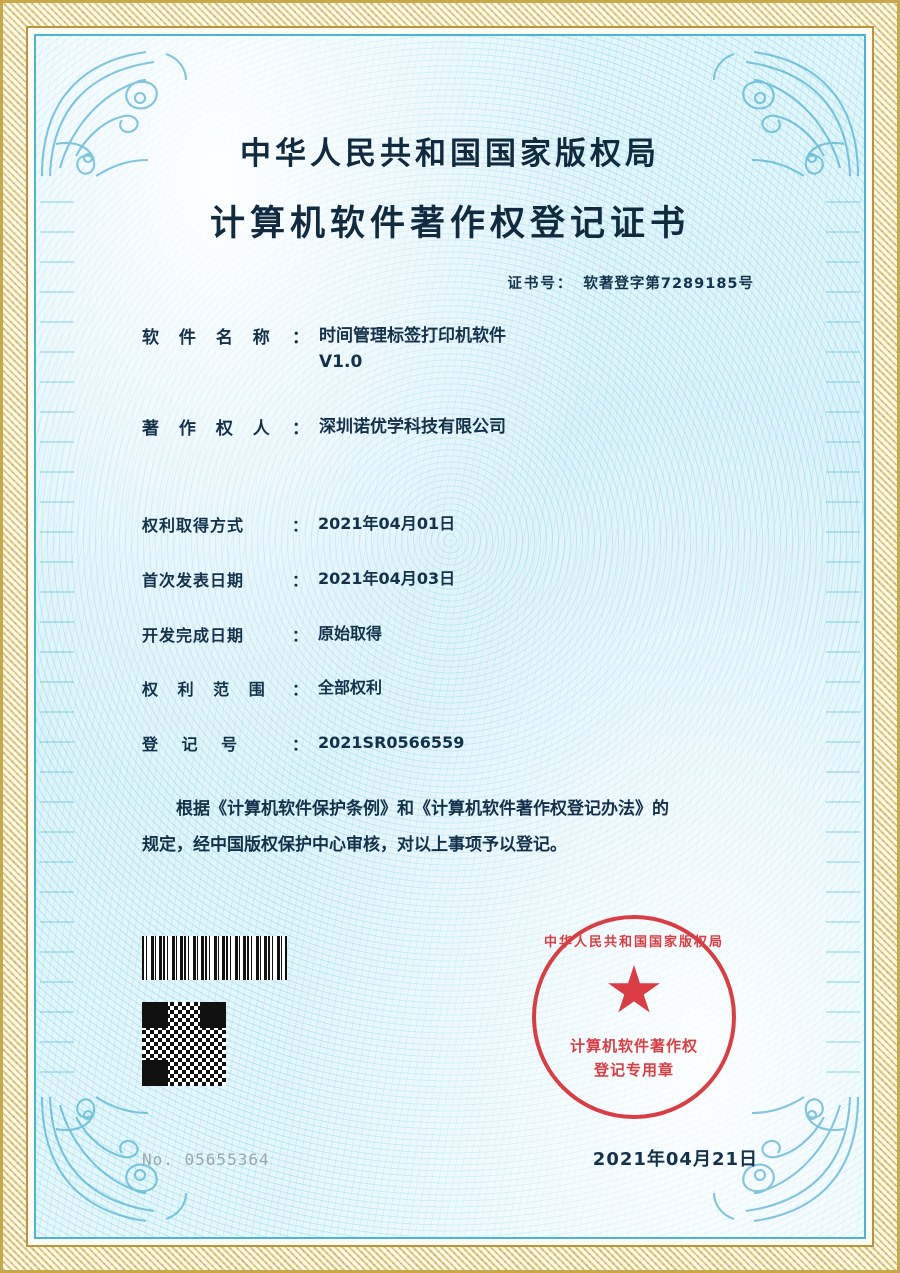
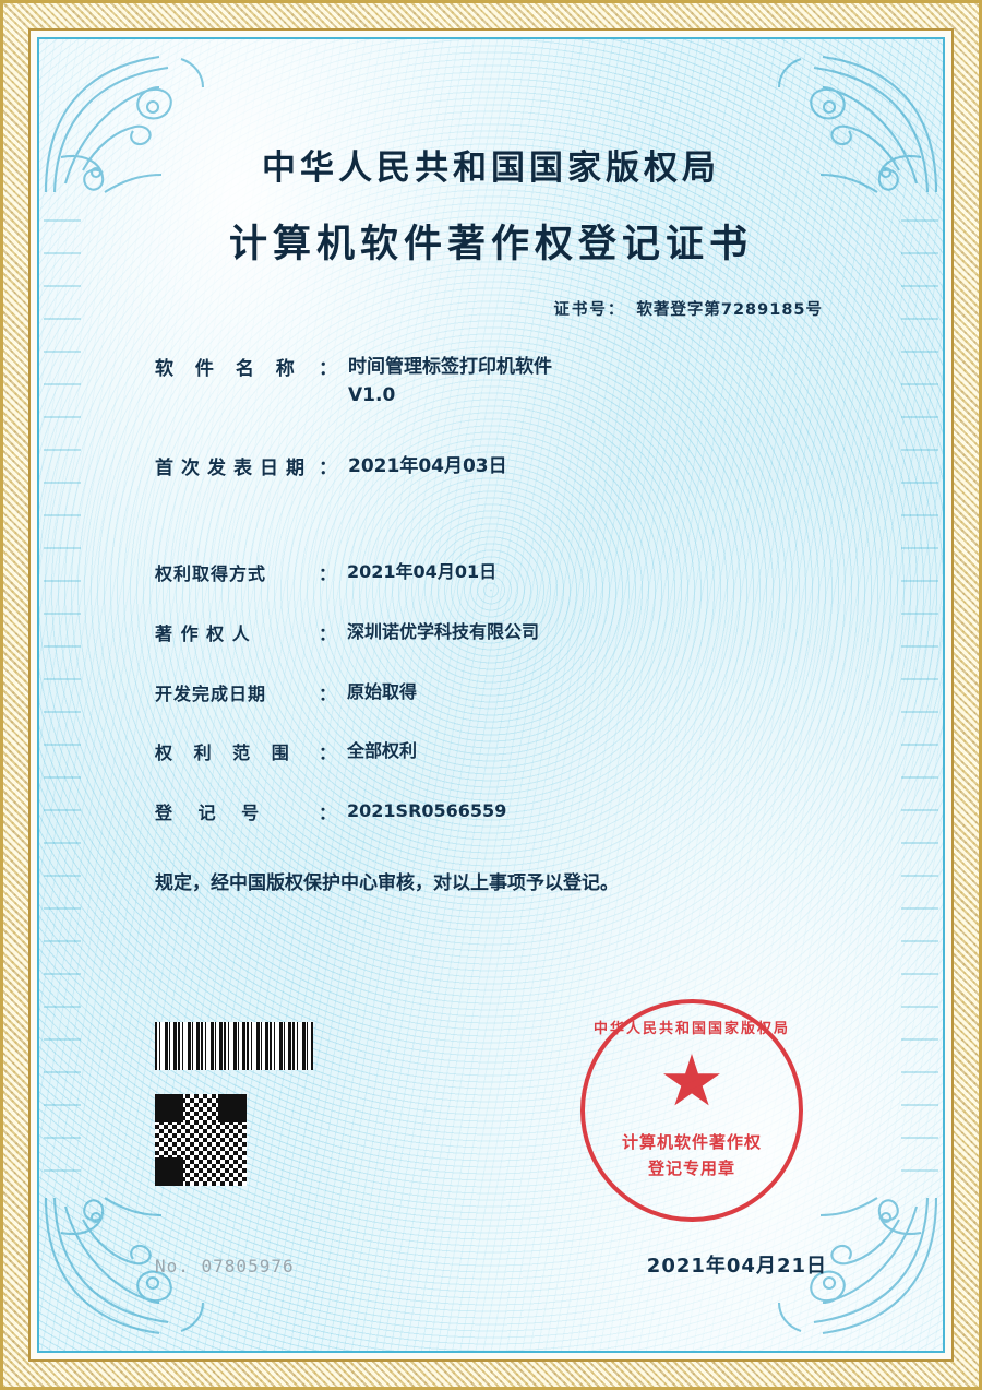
  中华人民共和国国家版权局
  计算机软件著作权登记证书
  证书号： 软著登字第7289185号
  软 件 名 称
  ：
  时间管理标签打印机软件
  V1.0
- 著 作 权 人
+ 首次发表日期
  ：
- 深圳诺优学科技有限公司
+ 2021年04月03日
  权利取得方式
  ：
  2021年04月01日
- 首次发表日期
+ 著 作 权 人
  ：
- 2021年04月03日
+ 深圳诺优学科技有限公司
  开发完成日期
  ：
  原始取得
  权 利 范 围
  ：
  全部权利
  登 记 号
  ：
  2021SR0566559
- 根据《计算机软件保护条例》和《计算机软件著作权登记办法》的
  规定，经中国版权保护中心审核，对以上事项予以登记。
  中华人民共和国国家版权局
  计算机软件著作权
  登记专用章
- No. 05655364
+ No. 07805976
  2021年04月21日
